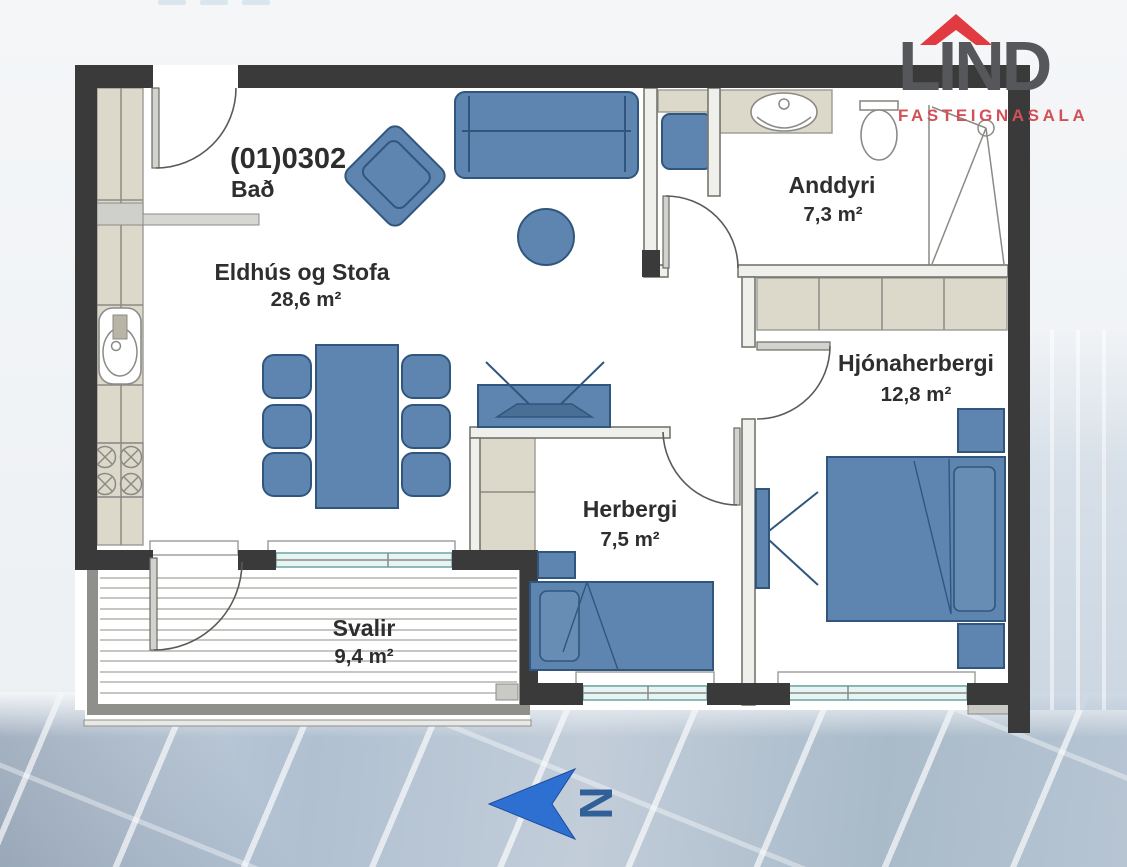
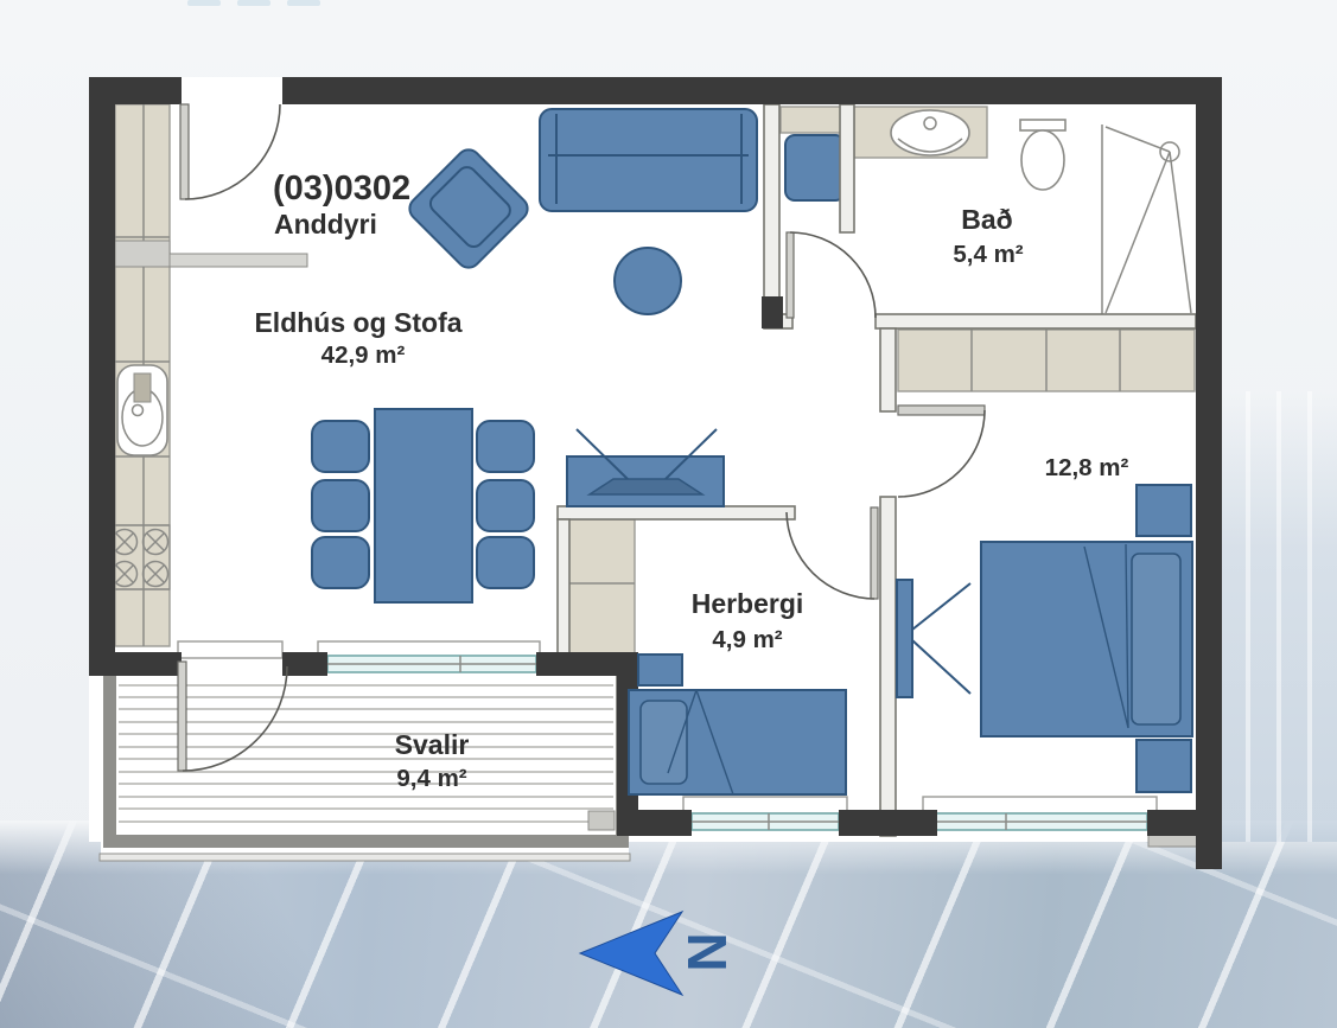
- (01)0302
+ (03)0302
- Bað
+ Anddyri
  Eldhús og Stofa
- 28,6 m²
+ 42,9 m²
- Anddyri
+ Bað
- 7,3 m²
+ 5,4 m²
- Hjónaherbergi
  12,8 m²
  Herbergi
- 7,5 m²
+ 4,9 m²
  Svalir
  9,4 m²
- LIND
- FASTEIGNASALA
